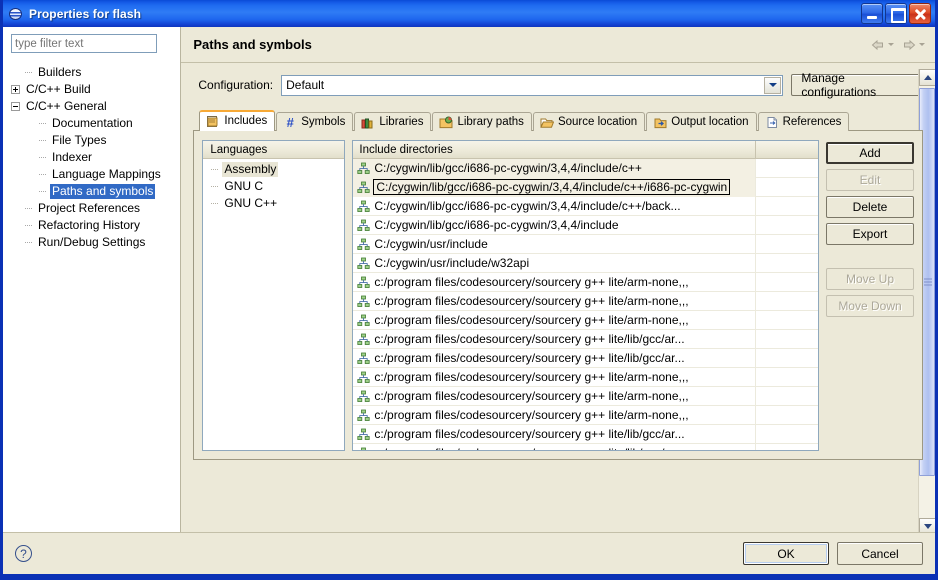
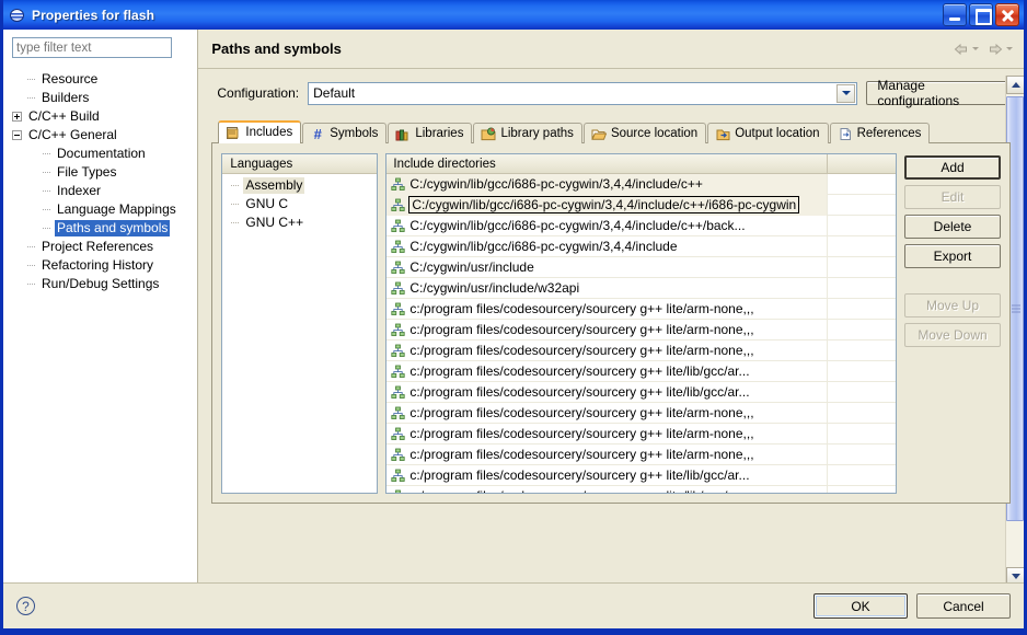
  Properties for flash
  type filter text
+ Resource
  Builders
  C/C++ Build
  C/C++ General
  Documentation
  File Types
  Indexer
  Language Mappings
  Paths and symbols
  Project References
  Refactoring History
  Run/Debug Settings
  Paths and symbols
  Configuration:
  Default
  Manage configurations
  Includes
  #
  Symbols
  Libraries
  Library paths
  Source location
  Output location
  References
  Languages
  Assembly
  GNU C
  GNU C++
  Include directories
  C:/cygwin/lib/gcc/i686-pc-cygwin/3,4,4/include/c++
  C:/cygwin/lib/gcc/i686-pc-cygwin/3,4,4/include/c++/i686-pc-cygwin
  C:/cygwin/lib/gcc/i686-pc-cygwin/3,4,4/include/c++/back...
  C:/cygwin/lib/gcc/i686-pc-cygwin/3,4,4/include
  C:/cygwin/usr/include
  C:/cygwin/usr/include/w32api
  c:/program files/codesourcery/sourcery g++ lite/arm-none,,,
  c:/program files/codesourcery/sourcery g++ lite/arm-none,,,
  c:/program files/codesourcery/sourcery g++ lite/arm-none,,,
  c:/program files/codesourcery/sourcery g++ lite/lib/gcc/ar...
  c:/program files/codesourcery/sourcery g++ lite/lib/gcc/ar...
  c:/program files/codesourcery/sourcery g++ lite/arm-none,,,
  c:/program files/codesourcery/sourcery g++ lite/arm-none,,,
  c:/program files/codesourcery/sourcery g++ lite/arm-none,,,
  c:/program files/codesourcery/sourcery g++ lite/lib/gcc/ar...
  Add
  Edit
  Delete
  Export
  Move Up
  Move Down
  ?
  OK
  Cancel
